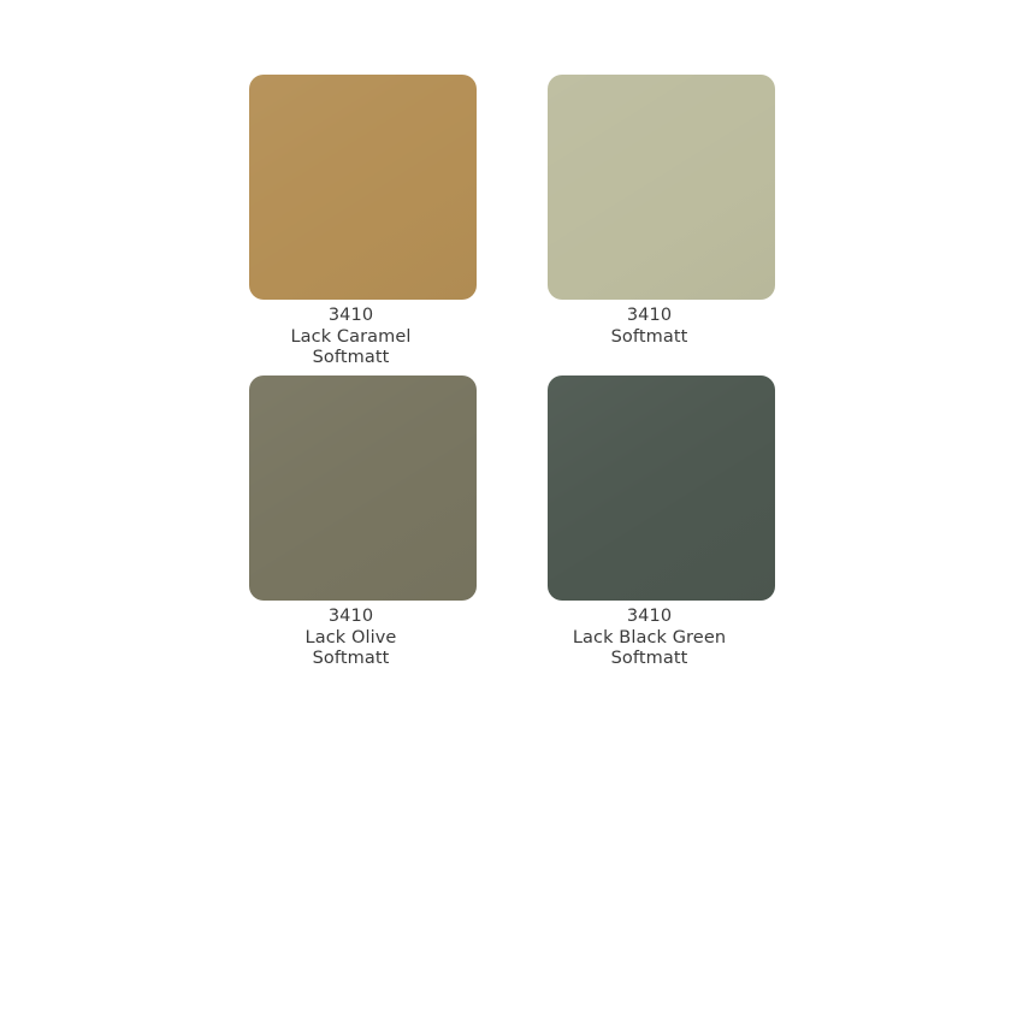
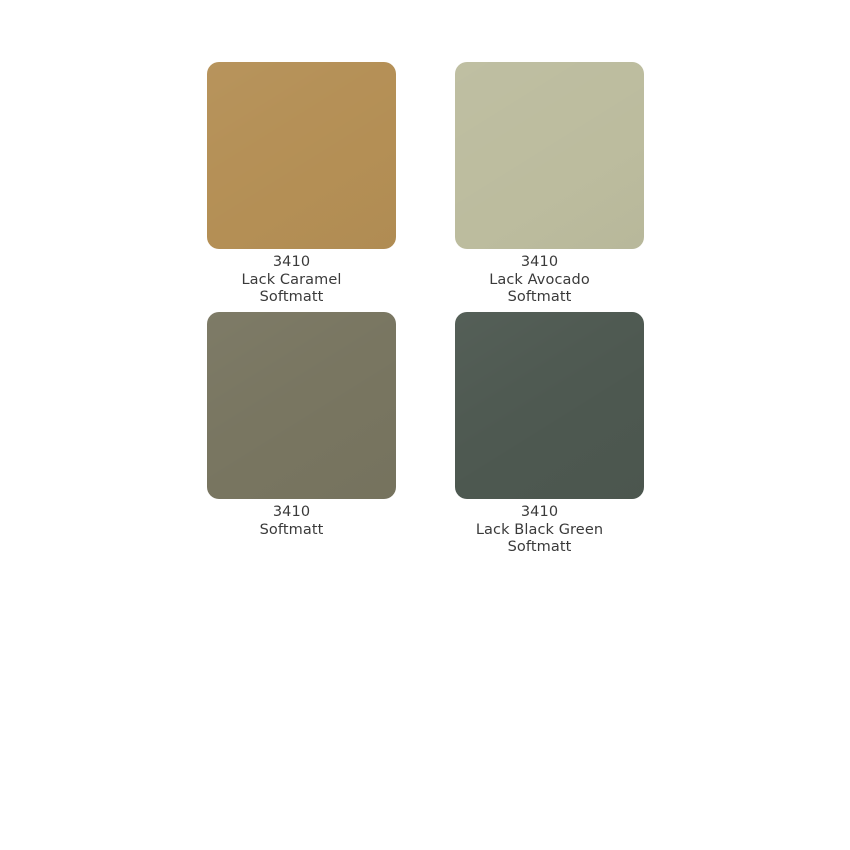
  3410
  Lack Caramel
  Softmatt
  3410
+ Lack Avocado
  Softmatt
  3410
- Lack Olive
  Softmatt
  3410
  Lack Black Green
  Softmatt
